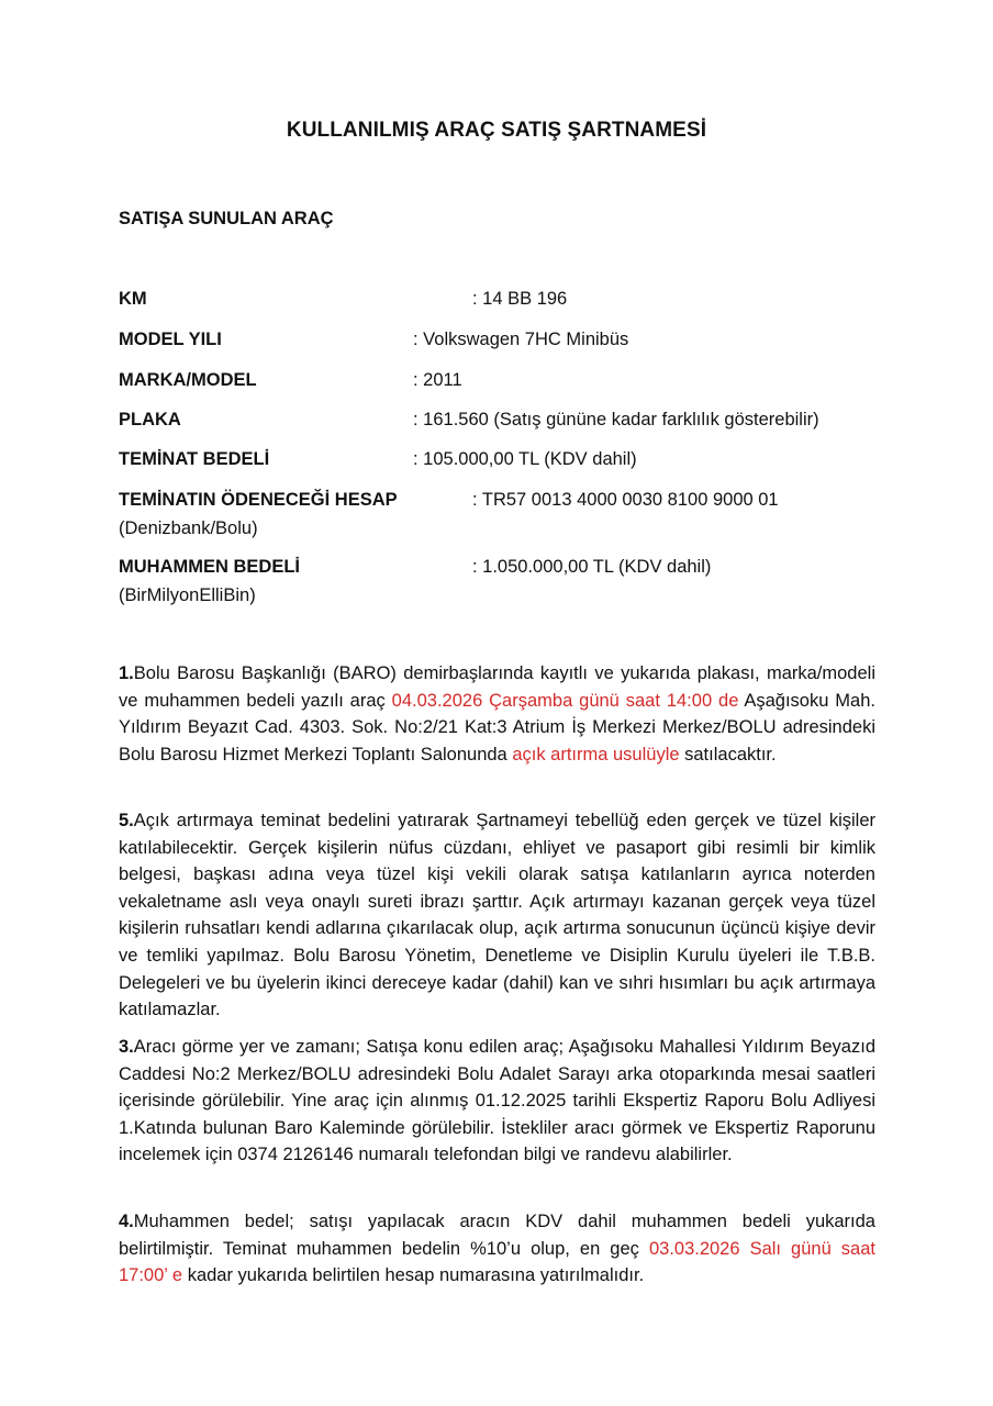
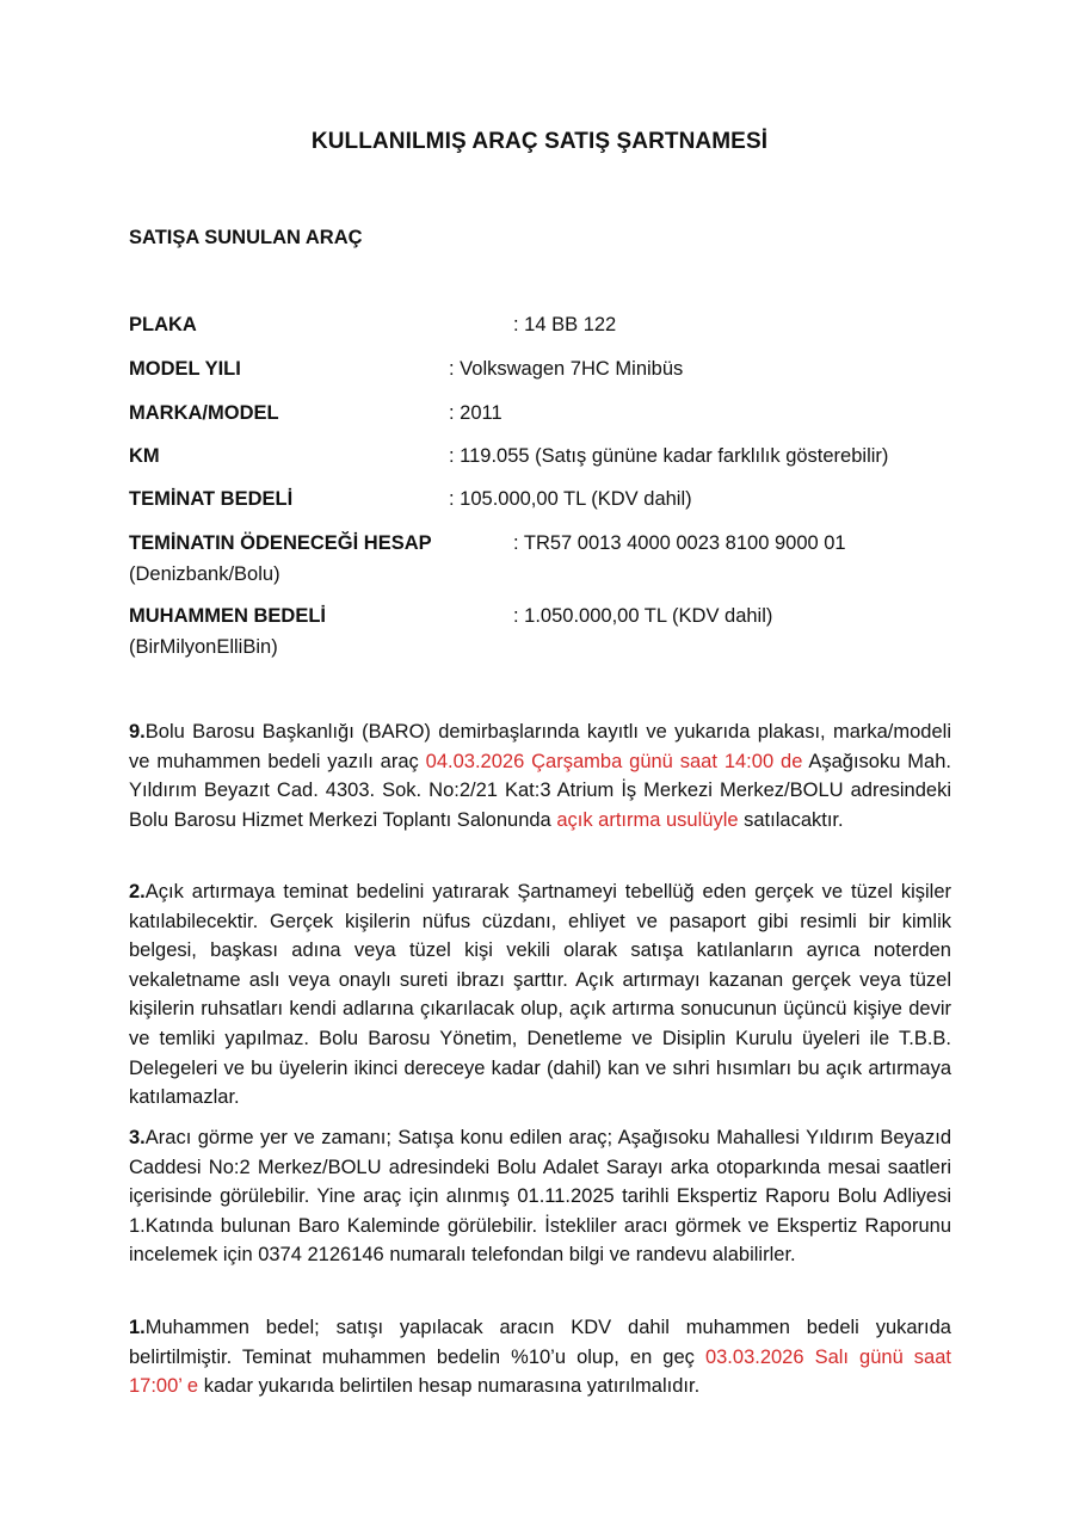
  KULLANILMIŞ ARAÇ SATIŞ ŞARTNAMESİ
  SATIŞA SUNULAN ARAÇ
- KM
+ PLAKA
- : 14 BB 196
+ : 14 BB 122
  MODEL YILI
  : Volkswagen 7HC Minibüs
  MARKA/MODEL
  : 2011
- PLAKA
+ KM
- : 161.560 (Satış gününe kadar farklılık gösterebilir)
+ : 119.055 (Satış gününe kadar farklılık gösterebilir)
  TEMİNAT BEDELİ
  : 105.000,00 TL (KDV dahil)
  TEMİNATIN ÖDENECEĞİ HESAP
- : TR57 0013 4000 0030 8100 9000 01
+ : TR57 0013 4000 0023 8100 9000 01
  (Denizbank/Bolu)
  MUHAMMEN BEDELİ
  : 1.050.000,00 TL (KDV dahil)
  (BirMilyonElliBin)
- 1.Bolu Barosu Başkanlığı (BARO) demirbaşlarında kayıtlı ve yukarıda plakası, marka/modeli ve muhammen bedeli yazılı araç 04.03.2026 Çarşamba günü saat 14:00 de Aşağısoku Mah. Yıldırım Beyazıt Cad. 4303. Sok. No:2/21 Kat:3 Atrium İş Merkezi Merkez/BOLU adresindeki Bolu Barosu Hizmet Merkezi Toplantı Salonunda açık artırma usulüyle satılacaktır.
+ 9.Bolu Barosu Başkanlığı (BARO) demirbaşlarında kayıtlı ve yukarıda plakası, marka/modeli ve muhammen bedeli yazılı araç 04.03.2026 Çarşamba günü saat 14:00 de Aşağısoku Mah. Yıldırım Beyazıt Cad. 4303. Sok. No:2/21 Kat:3 Atrium İş Merkezi Merkez/BOLU adresindeki Bolu Barosu Hizmet Merkezi Toplantı Salonunda açık artırma usulüyle satılacaktır.
- 5.Açık artırmaya teminat bedelini yatırarak Şartnameyi tebellüğ eden gerçek ve tüzel kişiler katılabilecektir. Gerçek kişilerin nüfus cüzdanı, ehliyet ve pasaport gibi resimli bir kimlik belgesi, başkası adına veya tüzel kişi vekili olarak satışa katılanların ayrıca noterden vekaletname aslı veya onaylı sureti ibrazı şarttır. Açık artırmayı kazanan gerçek veya tüzel kişilerin ruhsatları kendi adlarına çıkarılacak olup, açık artırma sonucunun üçüncü kişiye devir ve temliki yapılmaz. Bolu Barosu Yönetim, Denetleme ve Disiplin Kurulu üyeleri ile T.B.B. Delegeleri ve bu üyelerin ikinci dereceye kadar (dahil) kan ve sıhri hısımları bu açık artırmaya katılamazlar.
+ 2.Açık artırmaya teminat bedelini yatırarak Şartnameyi tebellüğ eden gerçek ve tüzel kişiler katılabilecektir. Gerçek kişilerin nüfus cüzdanı, ehliyet ve pasaport gibi resimli bir kimlik belgesi, başkası adına veya tüzel kişi vekili olarak satışa katılanların ayrıca noterden vekaletname aslı veya onaylı sureti ibrazı şarttır. Açık artırmayı kazanan gerçek veya tüzel kişilerin ruhsatları kendi adlarına çıkarılacak olup, açık artırma sonucunun üçüncü kişiye devir ve temliki yapılmaz. Bolu Barosu Yönetim, Denetleme ve Disiplin Kurulu üyeleri ile T.B.B. Delegeleri ve bu üyelerin ikinci dereceye kadar (dahil) kan ve sıhri hısımları bu açık artırmaya katılamazlar.
- 3.Aracı görme yer ve zamanı; Satışa konu edilen araç; Aşağısoku Mahallesi Yıldırım Beyazıd Caddesi No:2 Merkez/BOLU adresindeki Bolu Adalet Sarayı arka otoparkında mesai saatleri içerisinde görülebilir. Yine araç için alınmış 01.12.2025 tarihli Ekspertiz Raporu Bolu Adliyesi 1.Katında bulunan Baro Kaleminde görülebilir. İstekliler aracı görmek ve Ekspertiz Raporunu incelemek için 0374 2126146 numaralı telefondan bilgi ve randevu alabilirler.
+ 3.Aracı görme yer ve zamanı; Satışa konu edilen araç; Aşağısoku Mahallesi Yıldırım Beyazıd Caddesi No:2 Merkez/BOLU adresindeki Bolu Adalet Sarayı arka otoparkında mesai saatleri içerisinde görülebilir. Yine araç için alınmış 01.11.2025 tarihli Ekspertiz Raporu Bolu Adliyesi 1.Katında bulunan Baro Kaleminde görülebilir. İstekliler aracı görmek ve Ekspertiz Raporunu incelemek için 0374 2126146 numaralı telefondan bilgi ve randevu alabilirler.
- 4.Muhammen bedel; satışı yapılacak aracın KDV dahil muhammen bedeli yukarıda belirtilmiştir. Teminat muhammen bedelin %10’u olup, en geç 03.03.2026 Salı günü saat 17:00’ e kadar yukarıda belirtilen hesap numarasına yatırılmalıdır.
+ 1.Muhammen bedel; satışı yapılacak aracın KDV dahil muhammen bedeli yukarıda belirtilmiştir. Teminat muhammen bedelin %10’u olup, en geç 03.03.2026 Salı günü saat 17:00’ e kadar yukarıda belirtilen hesap numarasına yatırılmalıdır.
